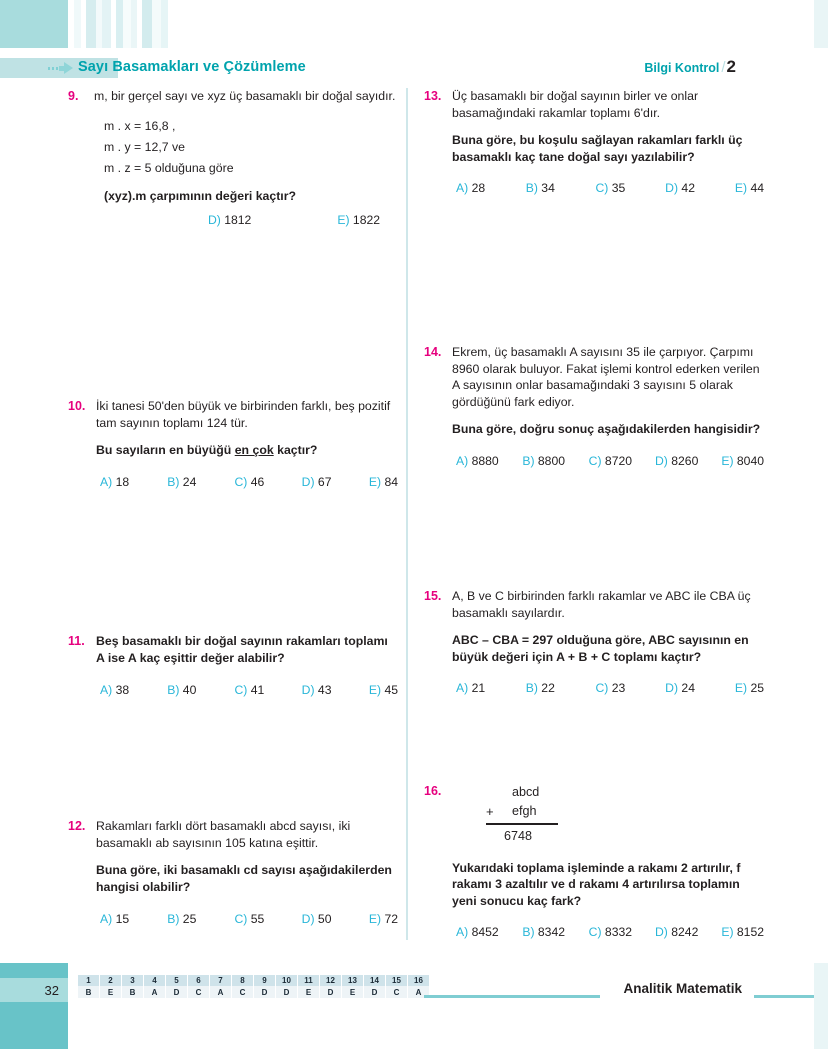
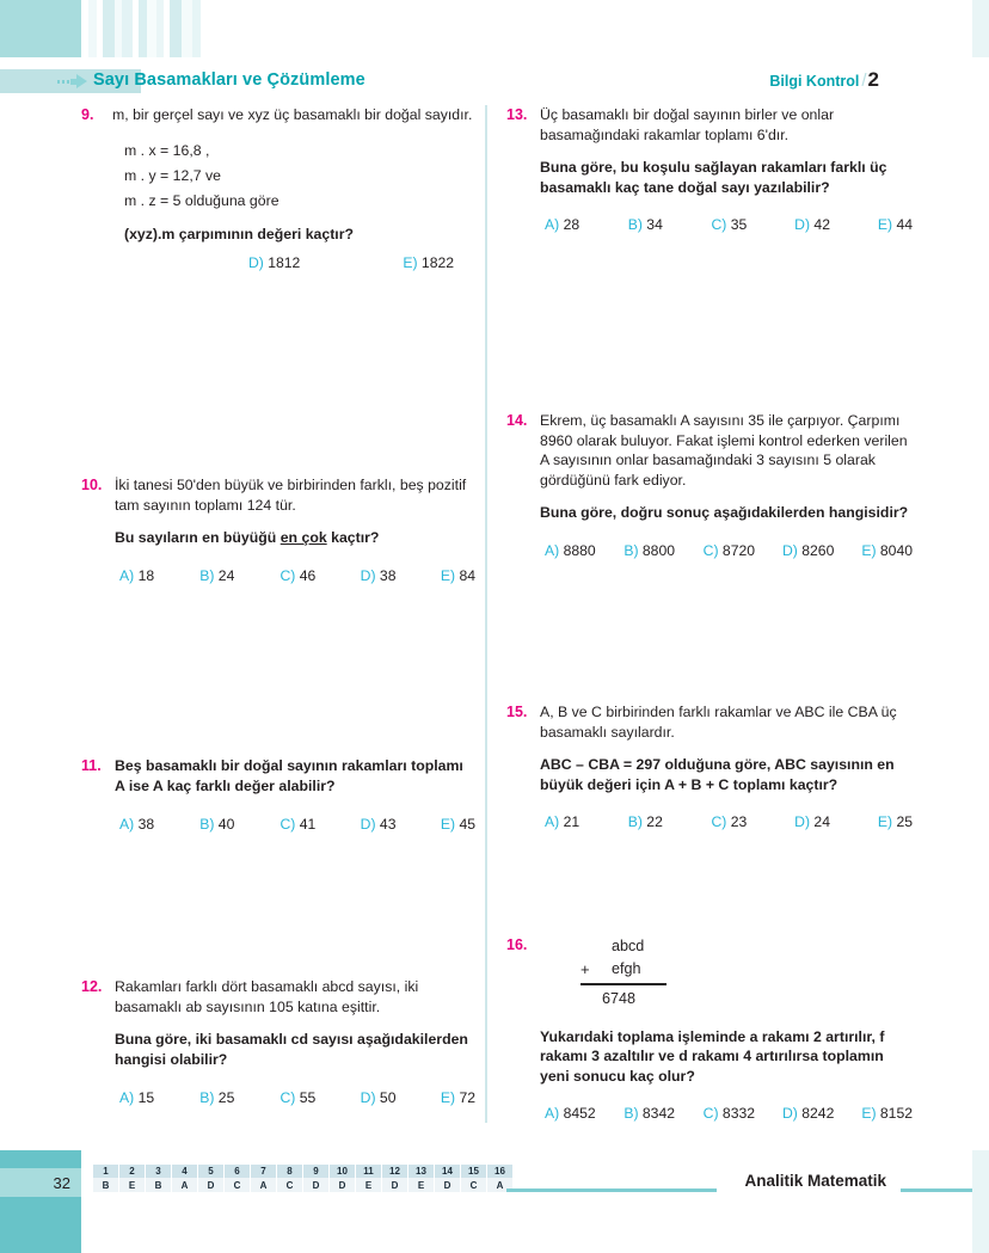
  Sayı Basamakları ve Çözümleme
  Bilgi Kontrol /2
  9.
  m, bir gerçel sayı ve xyz üç basamaklı bir doğal sayıdır.
  m . x = 16,8 ,
  m . y = 12,7 ve
  m . z = 5 olduğuna göre
  (xyz).m çarpımının değeri kaçtır?
  D) 1812
  E) 1822
  10.
  İki tanesi 50'den büyük ve birbirinden farklı, beş pozitif tam sayının toplamı 124 tür.
  Bu sayıların en büyüğü en çok kaçtır?
  A) 18
  B) 24
  C) 46
- D) 67
+ D) 38
  E) 84
  11.
- Beş basamaklı bir doğal sayının rakamları toplamı A ise A kaç eşittir değer alabilir?
+ Beş basamaklı bir doğal sayının rakamları toplamı A ise A kaç farklı değer alabilir?
  A) 38
  B) 40
  C) 41
  D) 43
  E) 45
  12.
  Rakamları farklı dört basamaklı abcd sayısı, iki basamaklı ab sayısının 105 katına eşittir.
  Buna göre, iki basamaklı cd sayısı aşağıdakilerden hangisi olabilir?
  A) 15
  B) 25
  C) 55
  D) 50
  E) 72
  13.
  Üç basamaklı bir doğal sayının birler ve onlar basamağındaki rakamlar toplamı 6'dır.
  Buna göre, bu koşulu sağlayan rakamları farklı üç basamaklı kaç tane doğal sayı yazılabilir?
  A) 28
  B) 34
  C) 35
  D) 42
  E) 44
  14.
  Ekrem, üç basamaklı A sayısını 35 ile çarpıyor. Çarpımı 8960 olarak buluyor. Fakat işlemi kontrol ederken verilen A sayısının onlar basamağındaki 3 sayısını 5 olarak gördüğünü fark ediyor.
  Buna göre, doğru sonuç aşağıdakilerden hangisidir?
  A) 8880
  B) 8800
  C) 8720
  D) 8260
  E) 8040
  15.
  A, B ve C birbirinden farklı rakamlar ve ABC ile CBA üç basamaklı sayılardır.
  ABC – CBA = 297 olduğuna göre, ABC sayısının en büyük değeri için A + B + C toplamı kaçtır?
  A) 21
  B) 22
  C) 23
  D) 24
  E) 25
  16.
  abcd
  +
  efgh
  6748
- Yukarıdaki toplama işleminde a rakamı 2 artırılır, f rakamı 3 azaltılır ve d rakamı 4 artırılırsa toplamın yeni sonucu kaç fark?
+ Yukarıdaki toplama işleminde a rakamı 2 artırılır, f rakamı 3 azaltılır ve d rakamı 4 artırılırsa toplamın yeni sonucu kaç olur?
  A) 8452
  B) 8342
  C) 8332
  D) 8242
  E) 8152
  32
  1
  B
  2
  E
  3
  B
  4
  A
  5
  D
  6
  C
  7
  A
  8
  C
  9
  D
  10
  D
  11
  E
  12
  D
  13
  E
  14
  D
  15
  C
  16
  A
  Analitik Matematik
